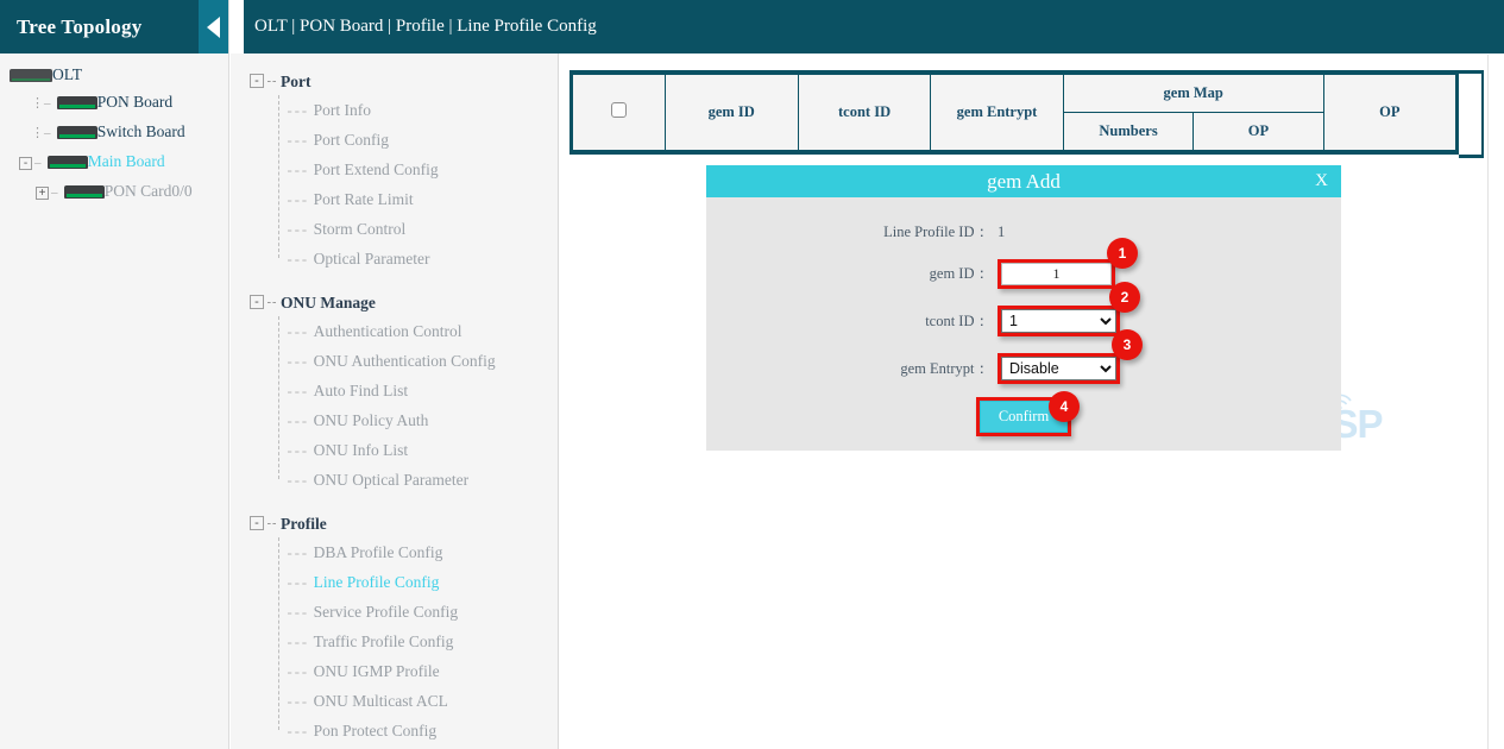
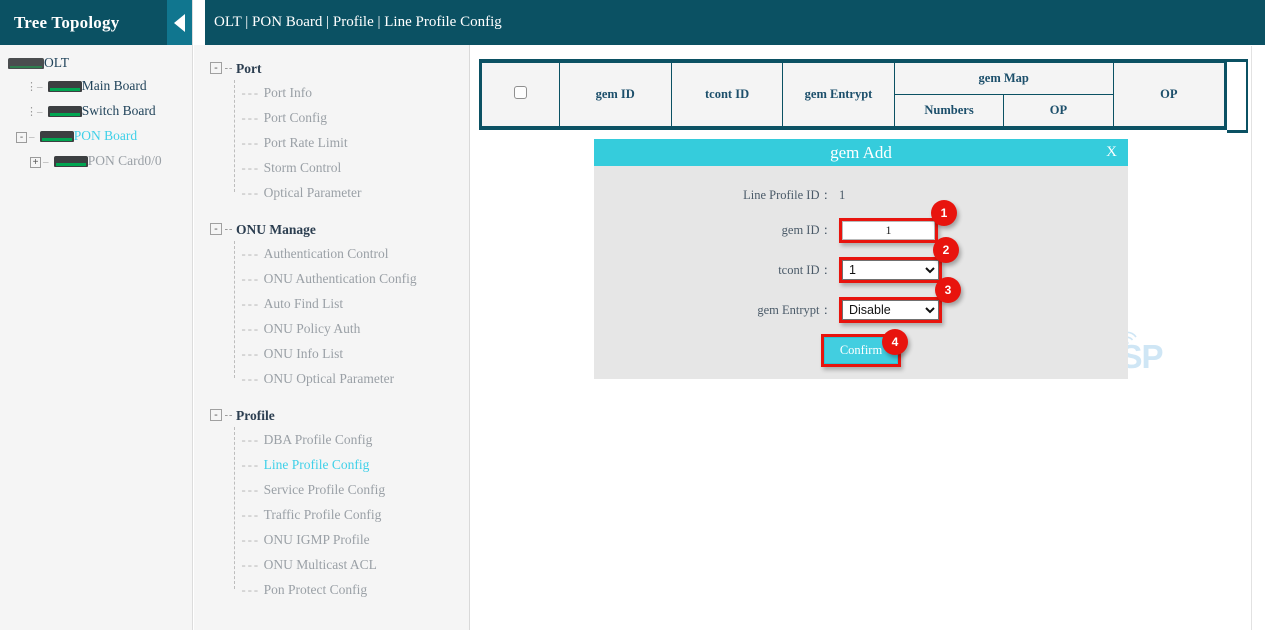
  Tree Topology
  OLT
- ⋮– PON Board
+ ⋮– Main Board
  ⋮– Switch Board
- - – Main Board
+ - – PON Board
  + – PON Card0/0
  OLT | PON Board | Profile | Line Profile Config
  - Port
  --- Port Info
  --- Port Config
- --- Port Extend Config
  --- Port Rate Limit
  --- Storm Control
  --- Optical Parameter
  - ONU Manage
  --- Authentication Control
  --- ONU Authentication Config
  --- Auto Find List
  --- ONU Policy Auth
  --- ONU Info List
  --- ONU Optical Parameter
  - Profile
  --- DBA Profile Config
  --- Line Profile Config
  --- Service Profile Config
  --- Traffic Profile Config
  --- ONU IGMP Profile
  --- ONU Multicast ACL
  --- Pon Protect Config
  	gem ID	tcont ID	gem Entrypt	gem Map	OP
  Numbers	OP
  gem Add
  X
  Line Profile ID：
  1
  gem ID：
  1
  1
  tcont ID：
  1
  2
  gem Entrypt：
  Disable
  3
  Confirm
  4
